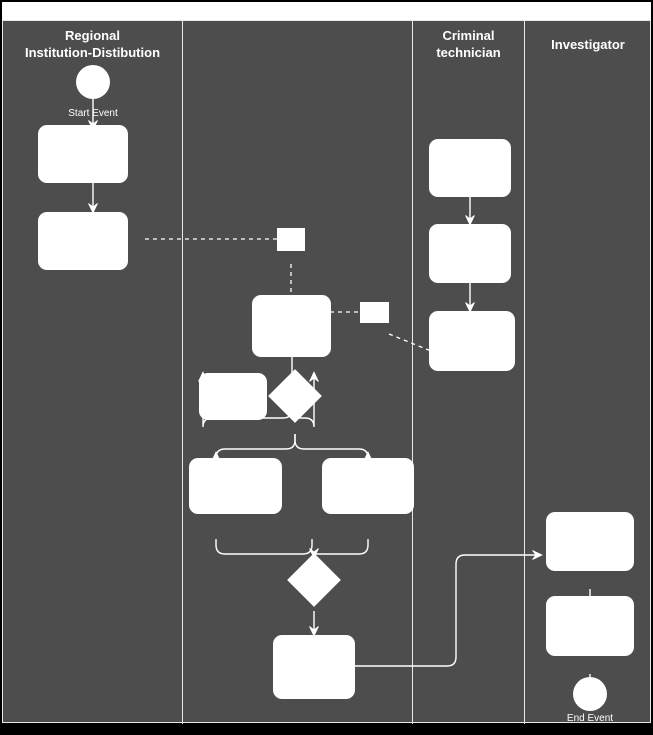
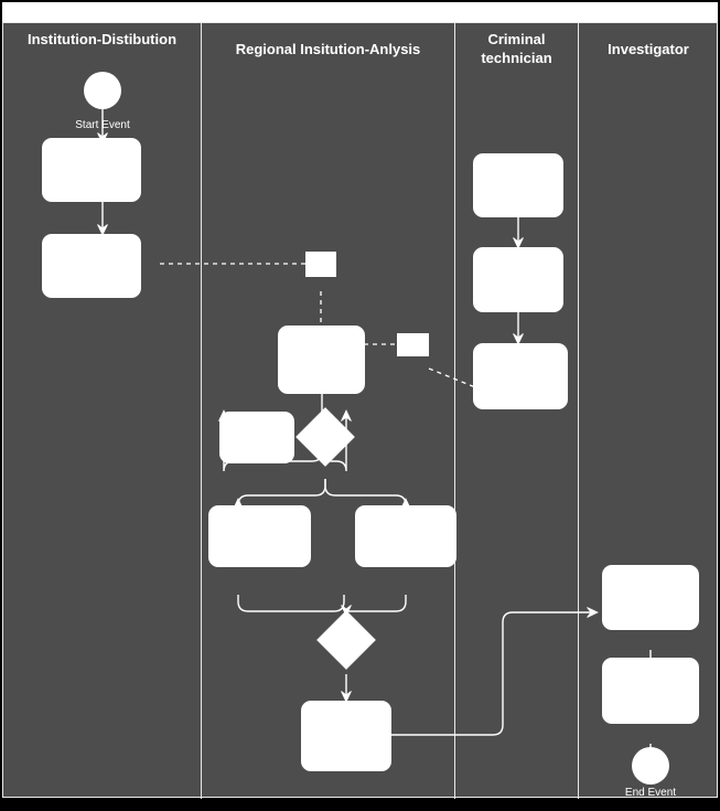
- Regional
  Institution-Distibution
+ Regional Insitution-Anlysis
  Criminal
  technician
  Investigator
  Start Event
  End Event
